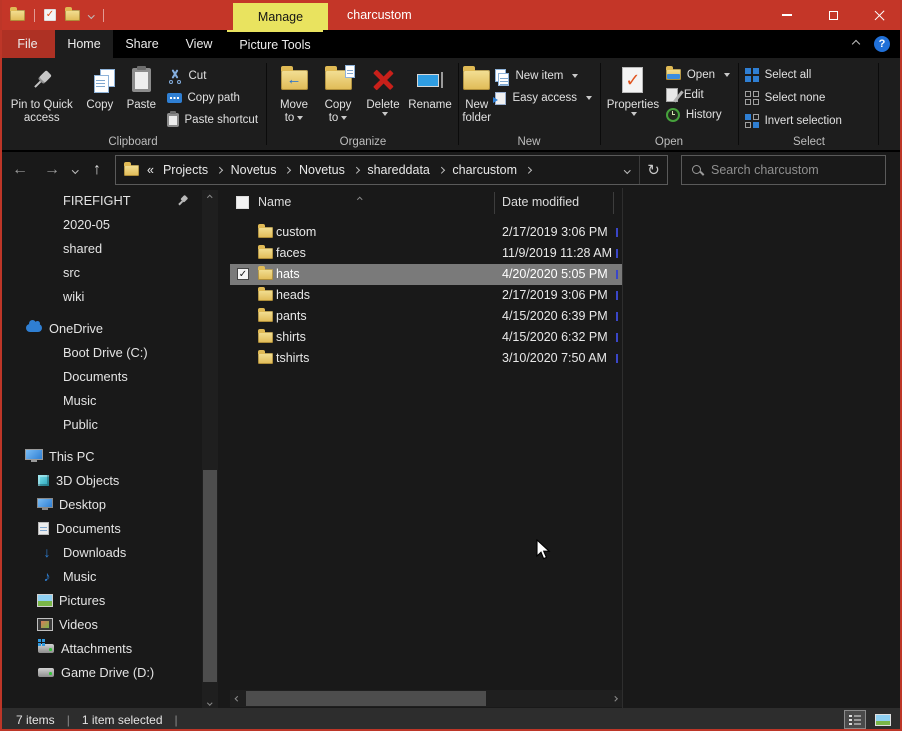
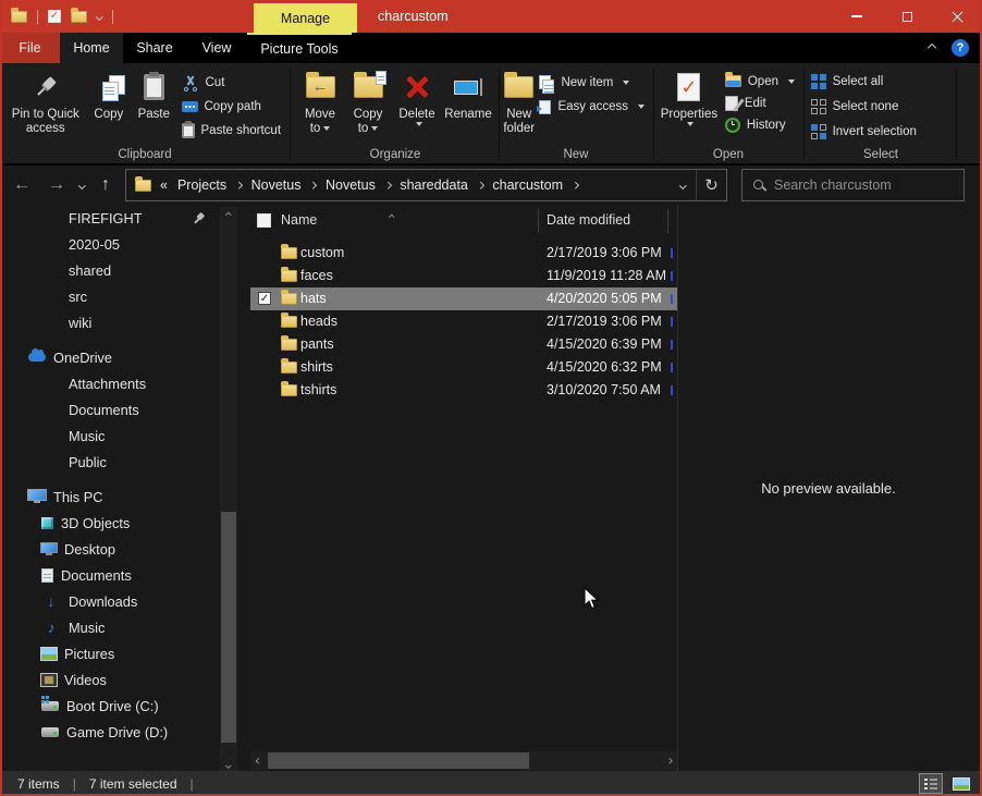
  ✓
  Manage
  charcustom
  File
  Home
  Share
  View
  Picture Tools
  ?
  Pin to Quick access
  Copy
  Paste
  Cut
  Copy path
  Paste shortcut
  Clipboard
  ←
  Move to
  Copy to
  Delete
  Rename
  Organize
  New folder
  New item
  Easy access
  New
  ✓
  Properties
  Open
  Edit
  History
  Open
  Select all
  Select none
  Invert selection
  Select
  ←
  →
  ↑
  «
  Projects
  Novetus
  Novetus
  shareddata
  charcustom
  ↻
  Search charcustom
  FIREFIGHT
  2020-05
  shared
  src
  wiki
  OneDrive
- Boot Drive (C:)
+ Attachments
  Documents
  Music
  Public
  This PC
  3D Objects
  Desktop
  Documents
  Downloads
  Music
  Pictures
  Videos
- Attachments
+ Boot Drive (C:)
  Game Drive (D:)
  Name
  Date modified
  custom
  2/17/2019 3:06 PM
  faces
  11/9/2019 11:28 AM
  ✓
  hats
  4/20/2020 5:05 PM
  heads
  2/17/2019 3:06 PM
  pants
  4/15/2020 6:39 PM
  shirts
  4/15/2020 6:32 PM
  tshirts
  3/10/2020 7:50 AM
+ No preview available.
  7 items
  |
- 1 item selected
+ 7 item selected
  |
